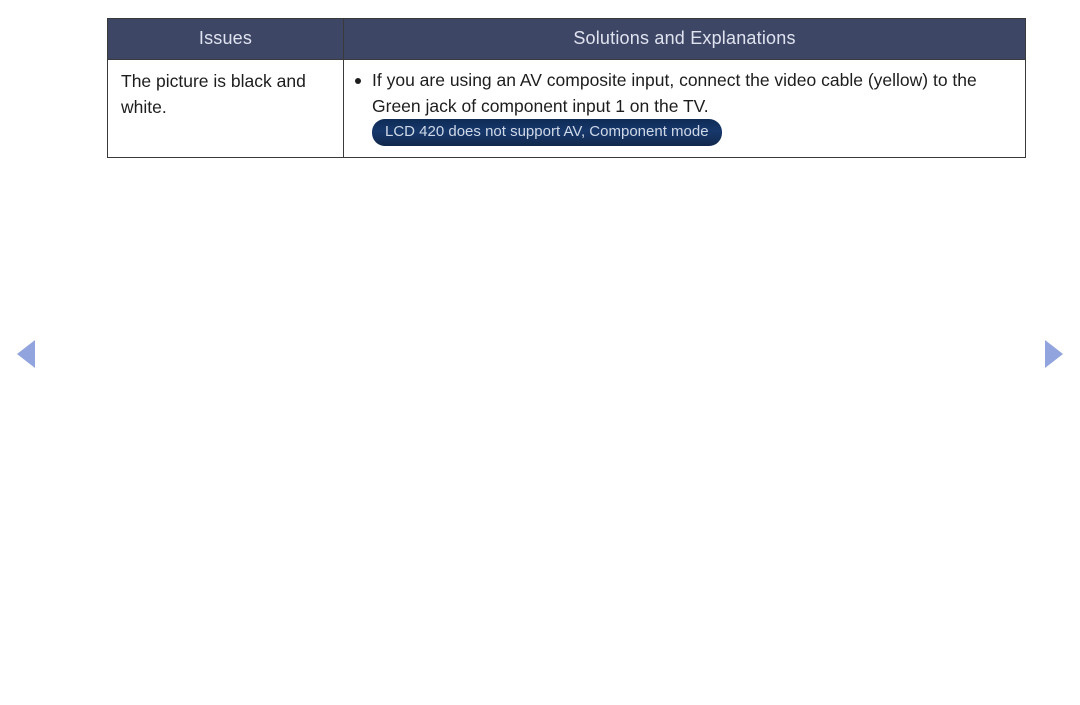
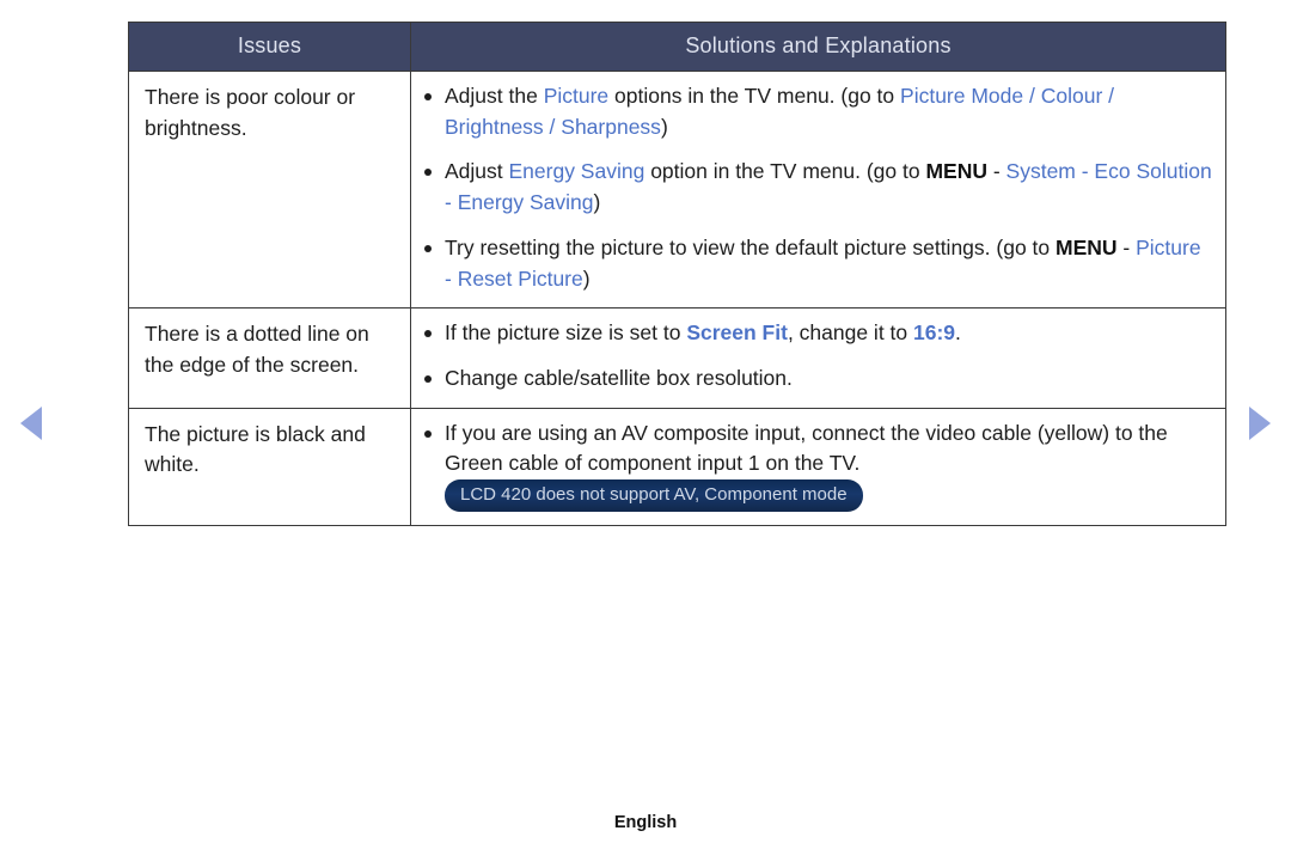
  Issues	Solutions and Explanations
+ There is poor colour or brightness.	Adjust the Picture options in the TV menu. (go to Picture Mode / Colour / Brightness / Sharpness)Adjust Energy Saving option in the TV menu. (go to MENU - System - Eco Solution - Energy Saving)Try resetting the picture to view the default picture settings. (go to MENU - Picture - Reset Picture)
+ There is a dotted line on the edge of the screen.	If the picture size is set to Screen Fit, change it to 16:9.Change cable/satellite box resolution.
- The picture is black and white.	If you are using an AV composite input, connect the video cable (yellow) to the Green jack of component input 1 on the TV. LCD 420 does not support AV, Component mode
+ The picture is black and white.	If you are using an AV composite input, connect the video cable (yellow) to the Green cable of component input 1 on the TV. LCD 420 does not support AV, Component mode
+ English
